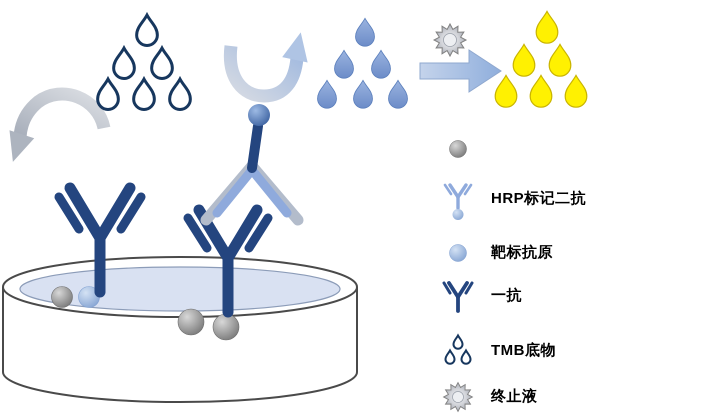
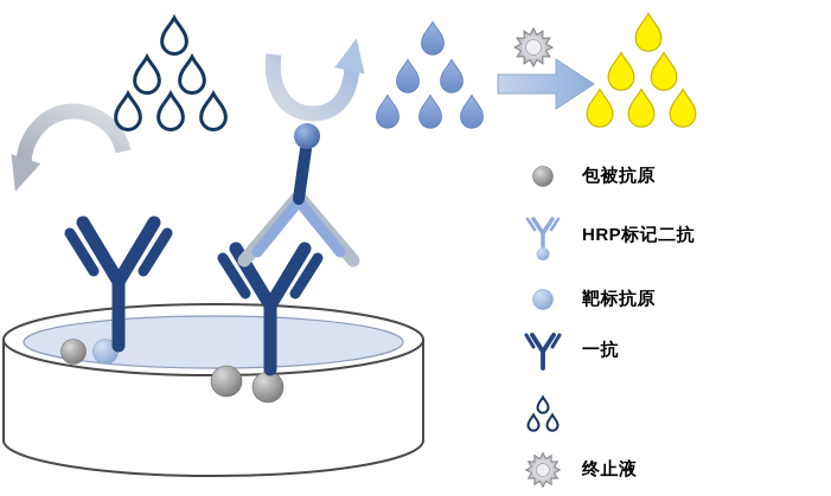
+ 包被抗原
  HRP标记二抗
  靶标抗原
  一抗
- TMB底物
  终止液
